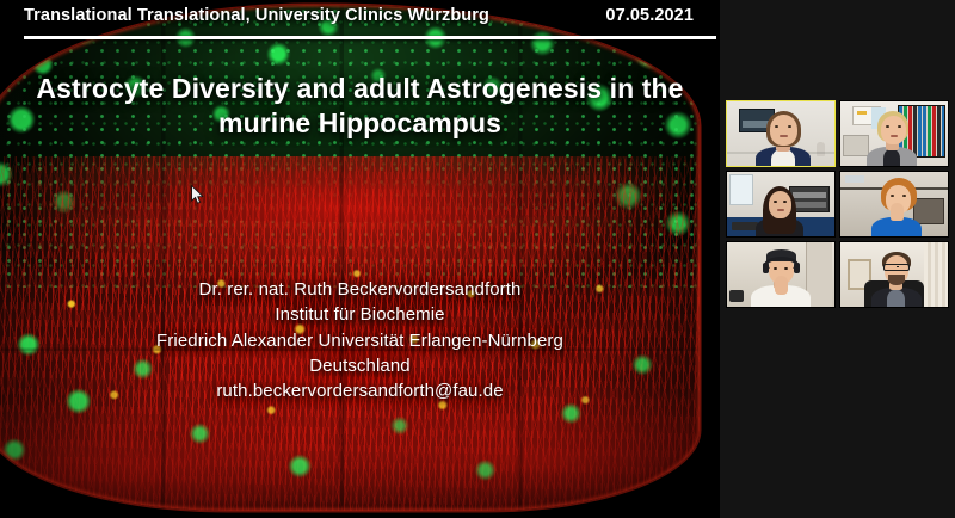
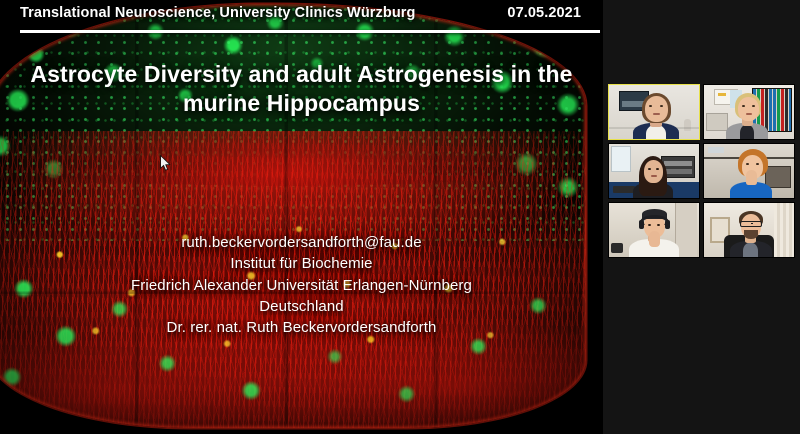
- Translational Translational, University Clinics Würzburg
+ Translational Neuroscience, University Clinics Würzburg
  07.05.2021
  Astrocyte Diversity and adult Astrogenesis in the murine Hippocampus
- Dr. rer. nat. Ruth Beckervordersandforth
+ ruth.beckervordersandforth@fau.de
  Institut für Biochemie
  Friedrich Alexander Universität Erlangen-Nürnberg
  Deutschland
- ruth.beckervordersandforth@fau.de
+ Dr. rer. nat. Ruth Beckervordersandforth
